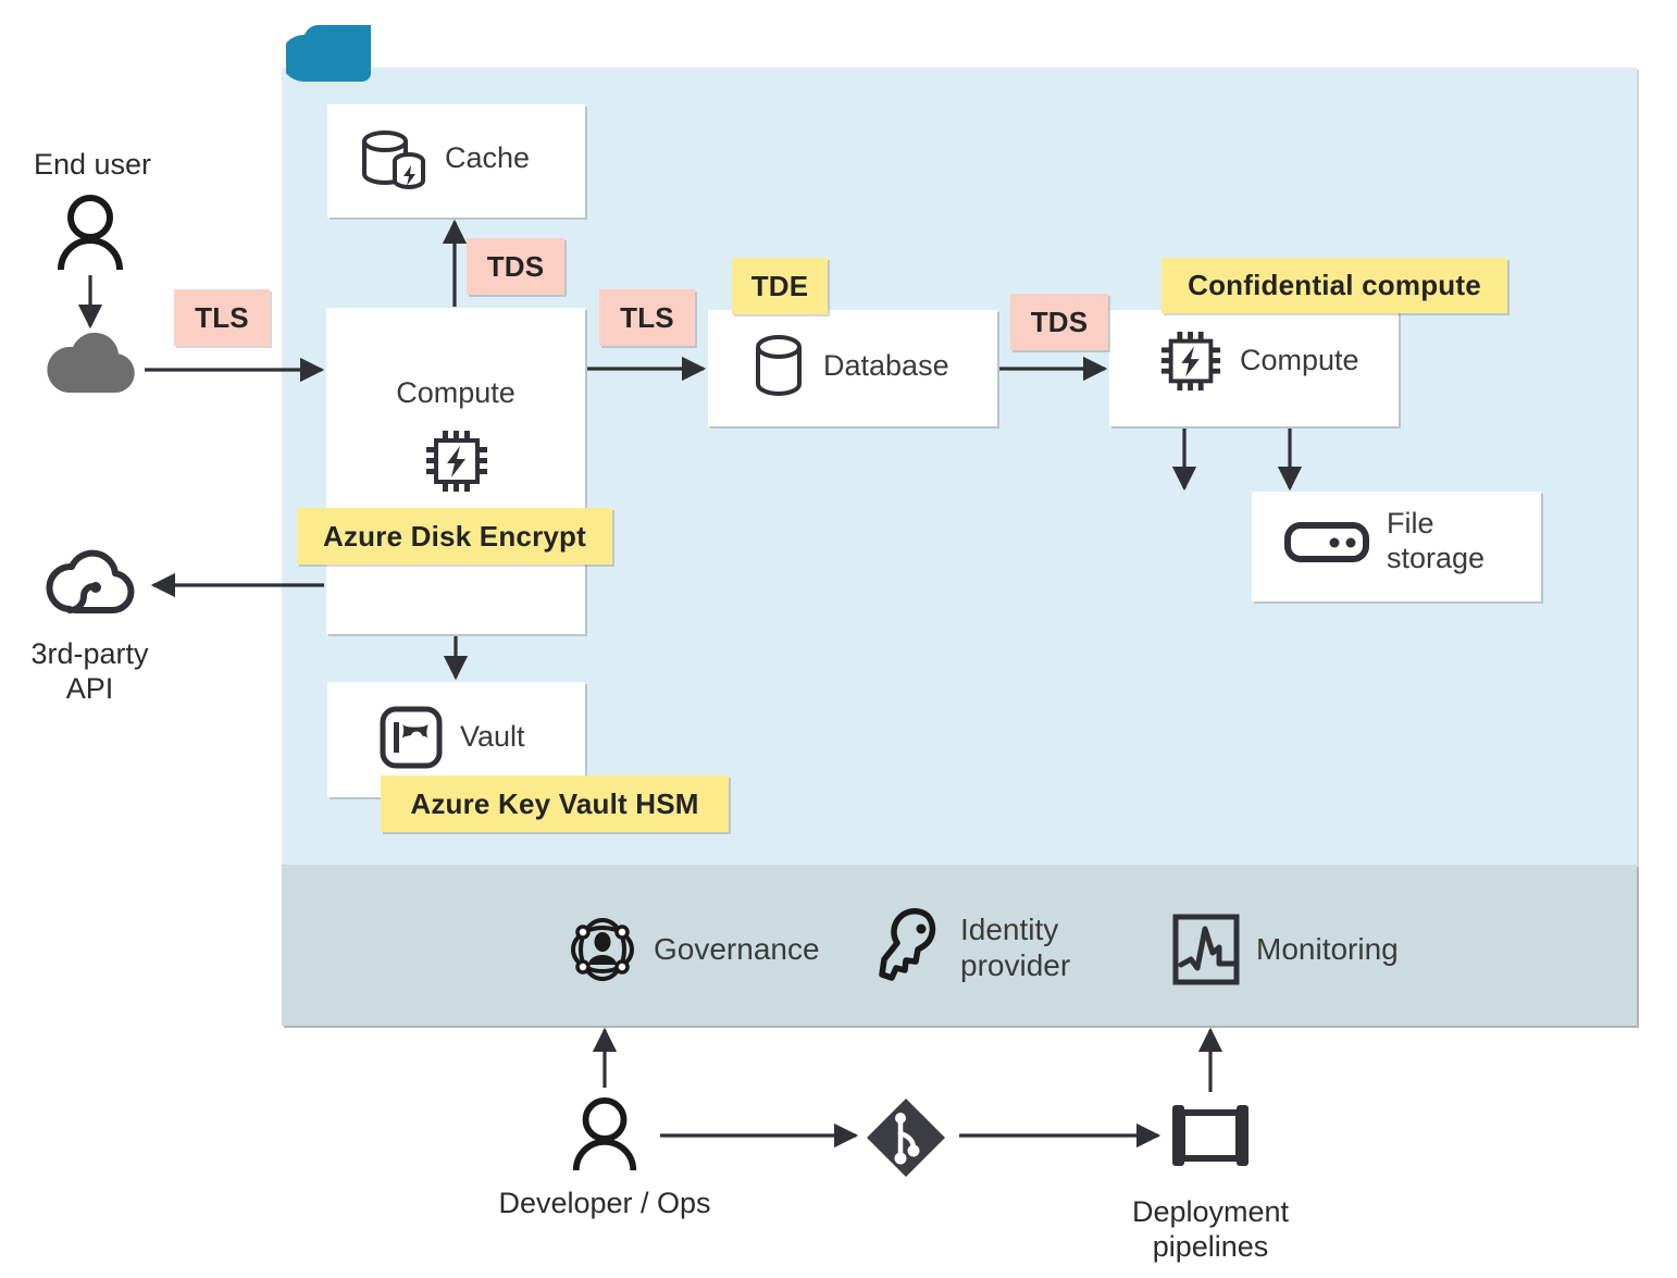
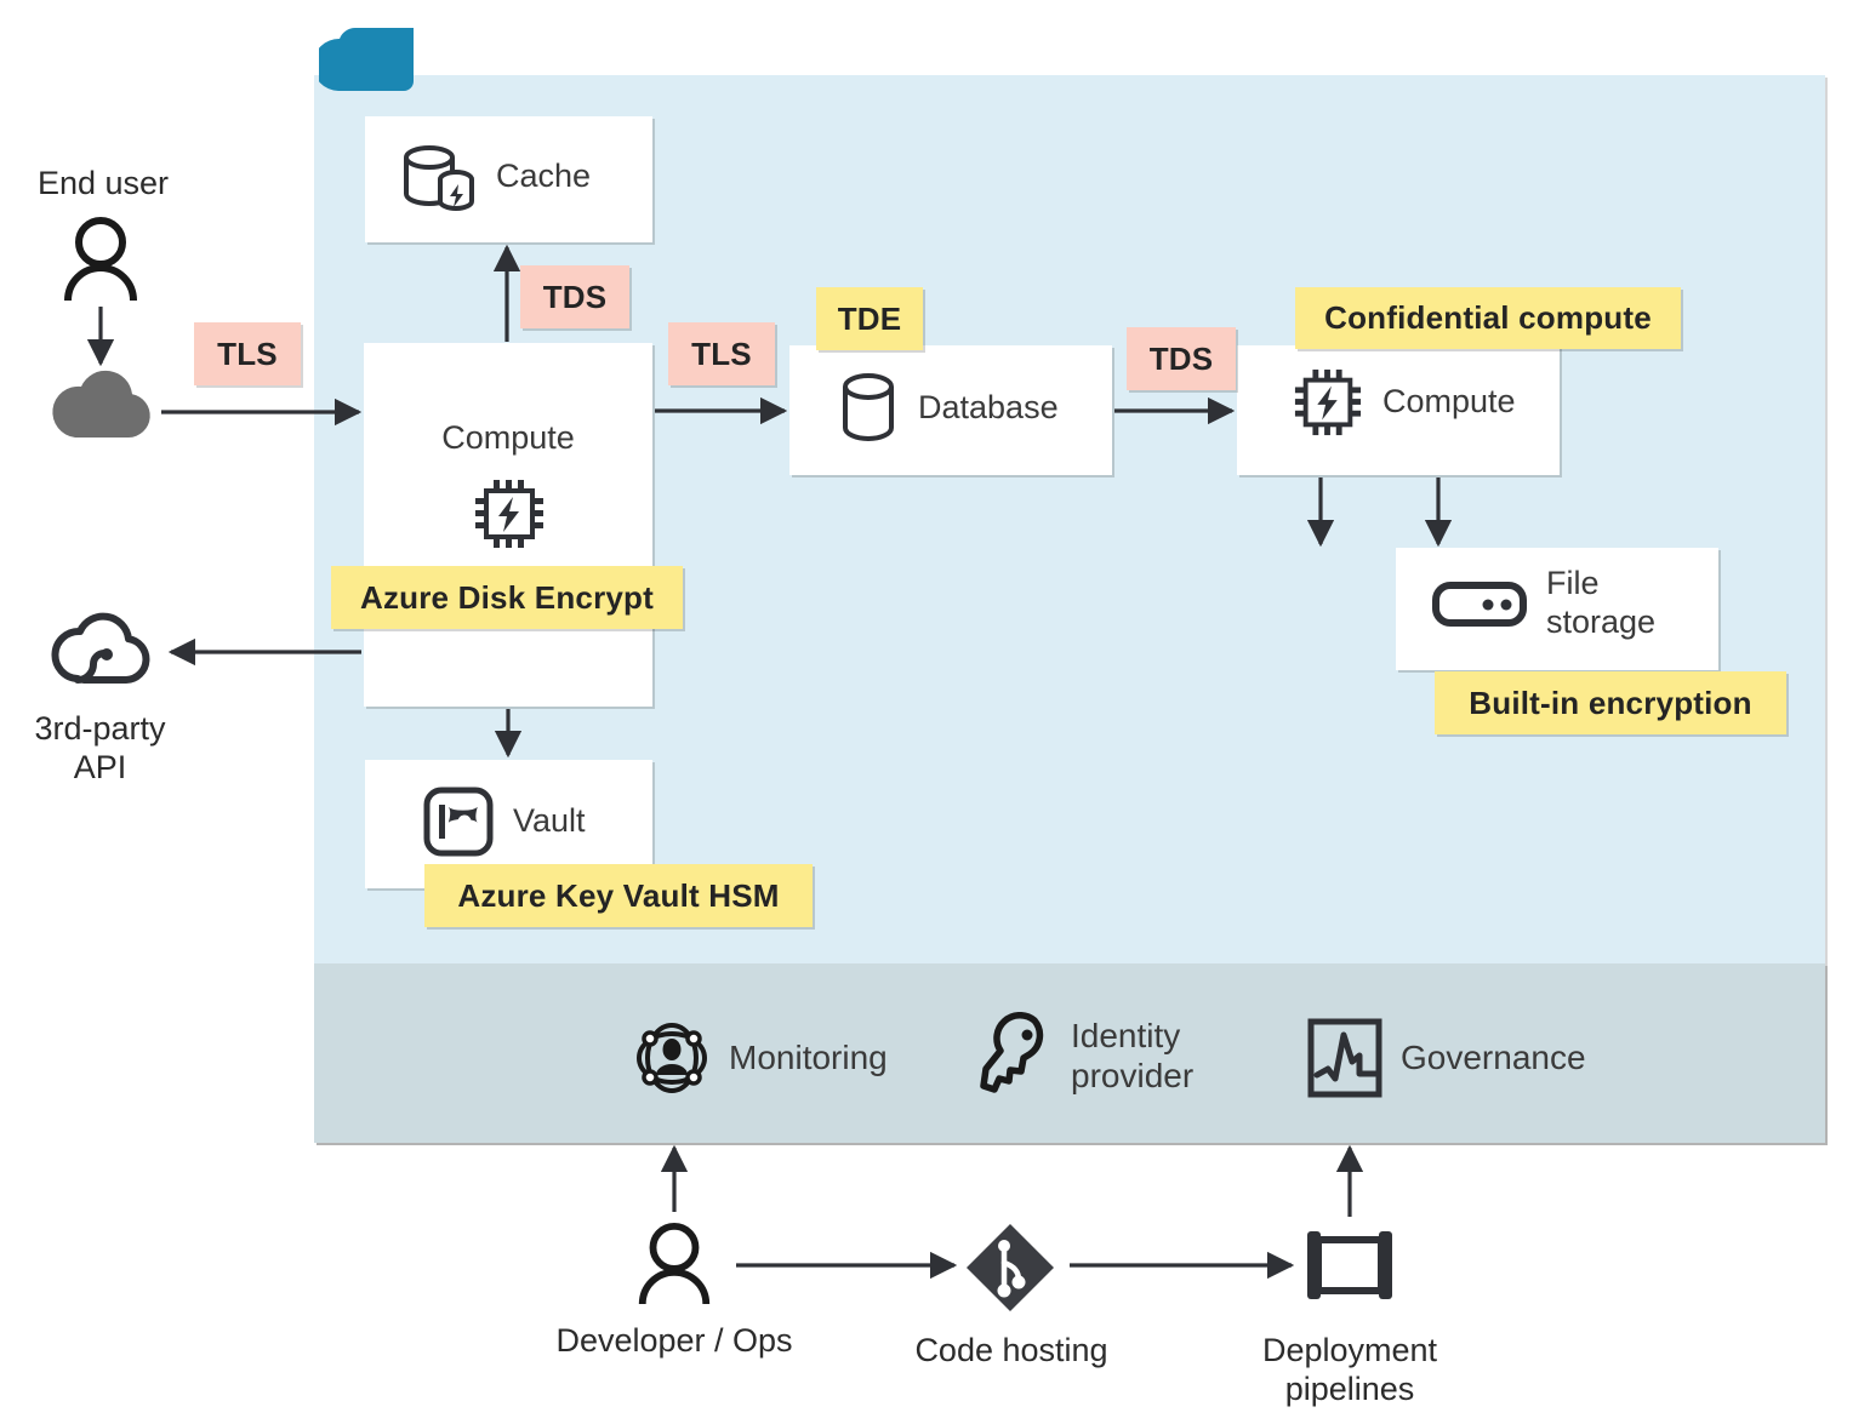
  End user
  3rd-party
  API
  Cache
  Compute
  Database
  Compute
  File
  storage
  Vault
  TLS
  TDS
  TLS
  TDE
  TDS
  Confidential compute
  Azure Disk Encrypt
  Azure Key Vault HSM
+ Built-in encryption
- Governance
+ Monitoring
  Identity
  provider
- Monitoring
+ Governance
  Developer / Ops
+ Code hosting
  Deployment
  pipelines
